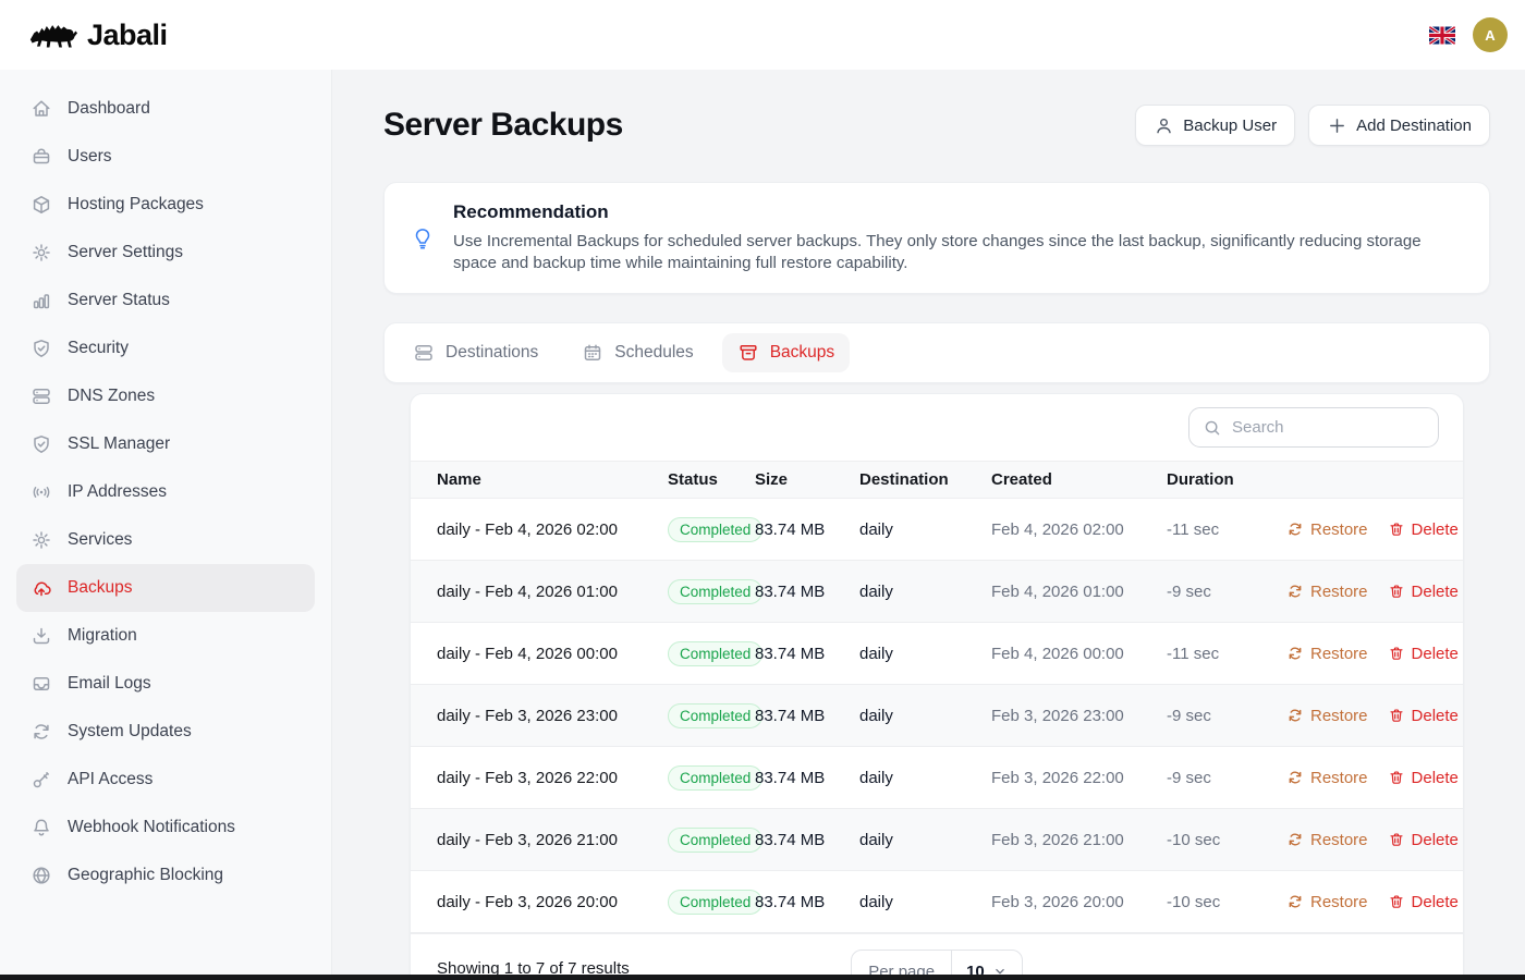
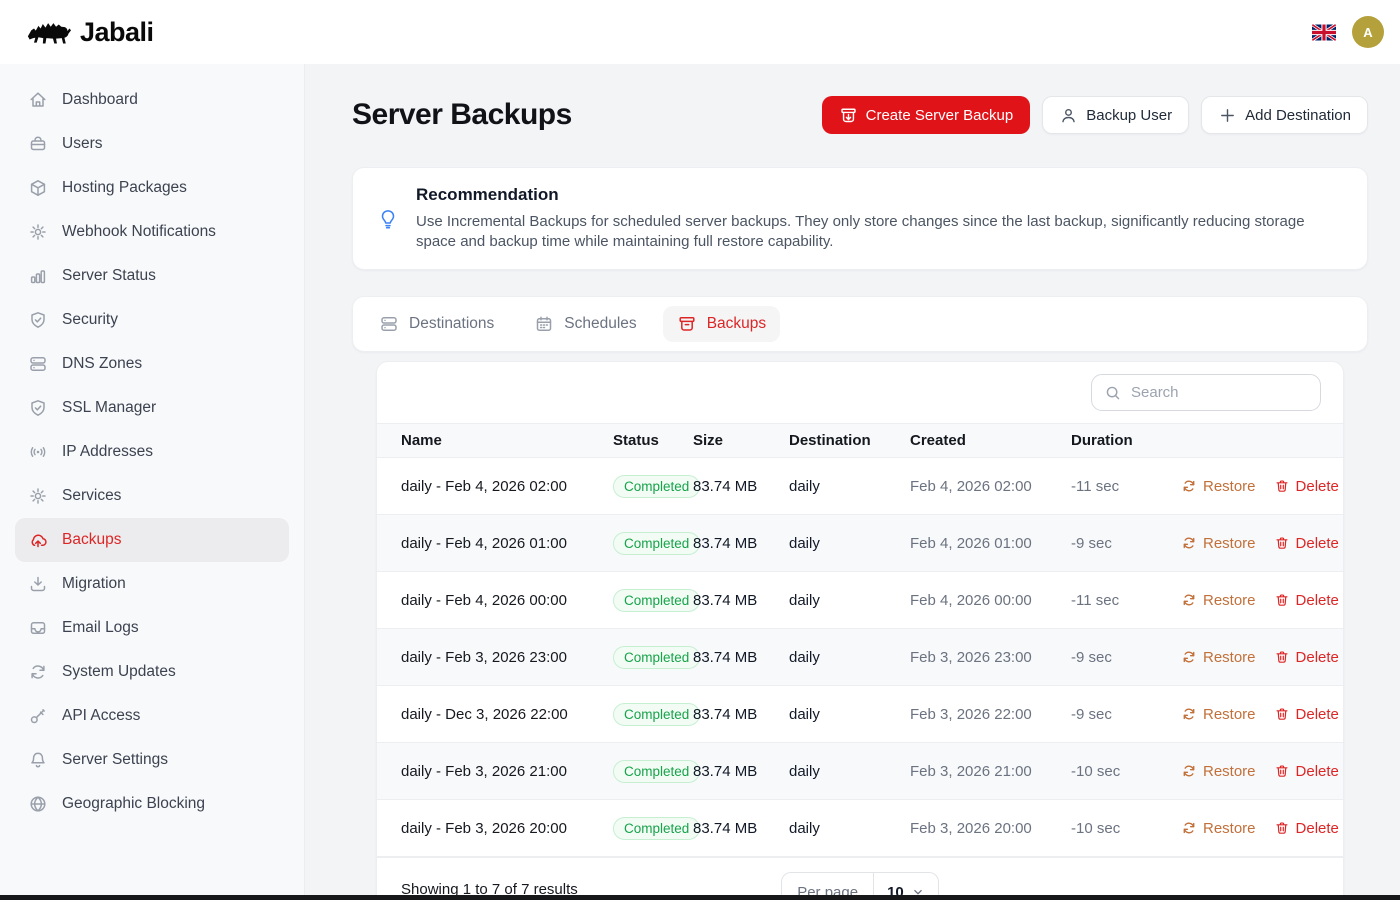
  Jabali
  A
  Dashboard
  Users
  Hosting Packages
- Server Settings
+ Webhook Notifications
  Server Status
  Security
  DNS Zones
  SSL Manager
  IP Addresses
  Services
  Backups
  Migration
  Email Logs
  System Updates
  API Access
- Webhook Notifications
+ Server Settings
  Geographic Blocking
  Server Backups
+ Create Server Backup
  Backup User
  Add Destination
  Recommendation
  Use Incremental Backups for scheduled server backups. They only store changes since the last backup, significantly reducing storage space and backup time while maintaining full restore capability.
  Destinations
  Schedules
  Backups
  Search
  Name
  Status
  Size
  Destination
  Created
  Duration
  daily - Feb 4, 2026 02:00
  Completed
  83.74 MB
  daily
  Feb 4, 2026 02:00
  -11 sec
  Restore
  Delete
  daily - Feb 4, 2026 01:00
  Completed
  83.74 MB
  daily
  Feb 4, 2026 01:00
  -9 sec
  Restore
  Delete
  daily - Feb 4, 2026 00:00
  Completed
  83.74 MB
  daily
  Feb 4, 2026 00:00
  -11 sec
  Restore
  Delete
  daily - Feb 3, 2026 23:00
  Completed
  83.74 MB
  daily
  Feb 3, 2026 23:00
  -9 sec
  Restore
  Delete
- daily - Feb 3, 2026 22:00
+ daily - Dec 3, 2026 22:00
  Completed
  83.74 MB
  daily
  Feb 3, 2026 22:00
  -9 sec
  Restore
  Delete
  daily - Feb 3, 2026 21:00
  Completed
  83.74 MB
  daily
  Feb 3, 2026 21:00
  -10 sec
  Restore
  Delete
  daily - Feb 3, 2026 20:00
  Completed
  83.74 MB
  daily
  Feb 3, 2026 20:00
  -10 sec
  Restore
  Delete
  Showing 1 to 7 of 7 results
  Per page
  10
